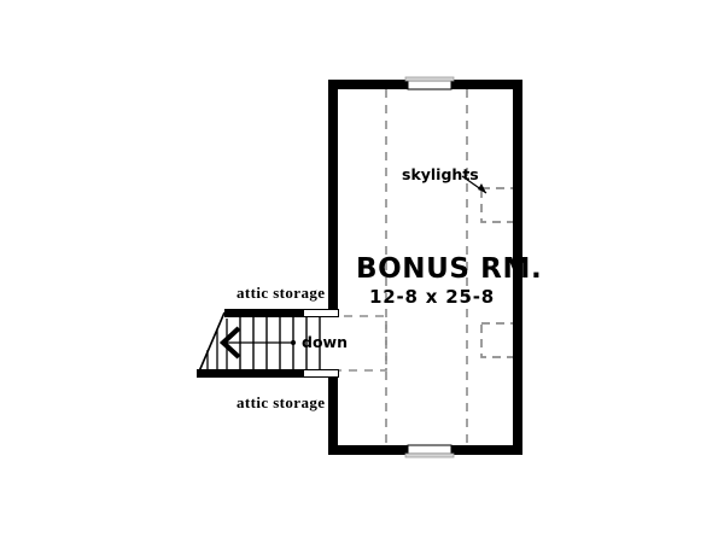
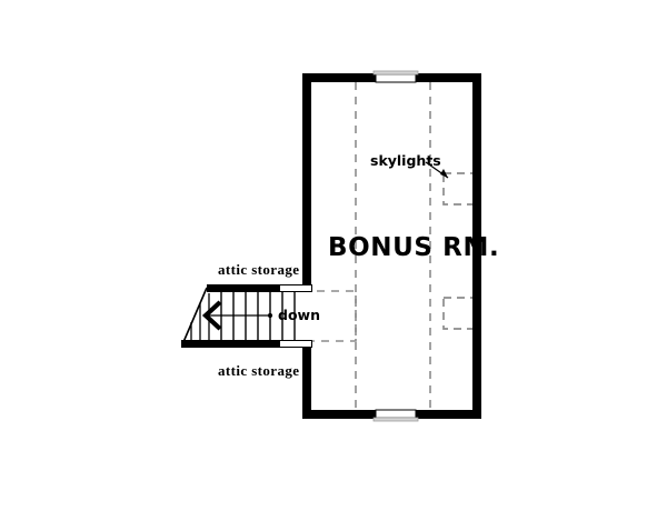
  BONUS RM.
- 12-8 x 25-8
  skylights
  attic storage
  attic storage
  down
